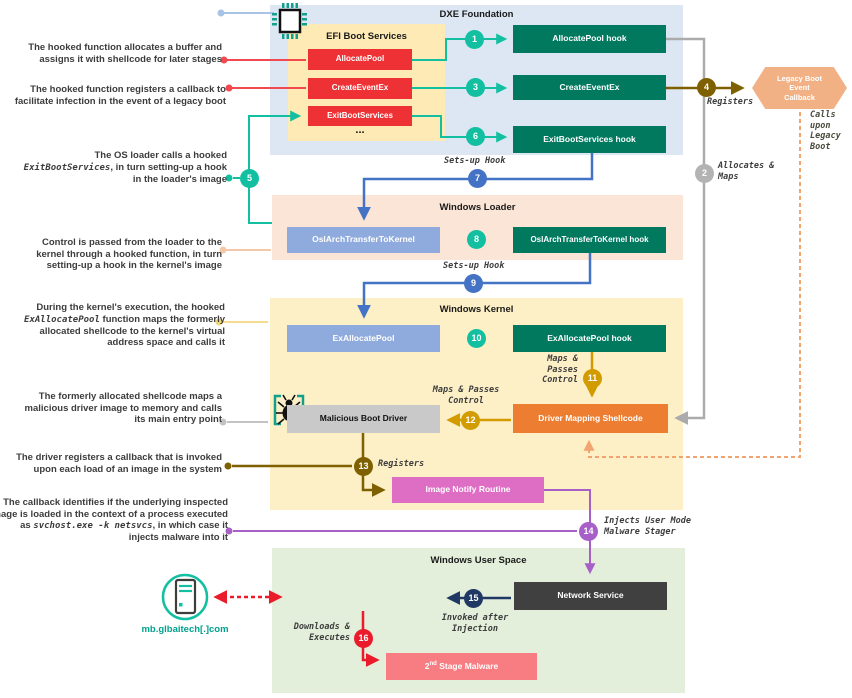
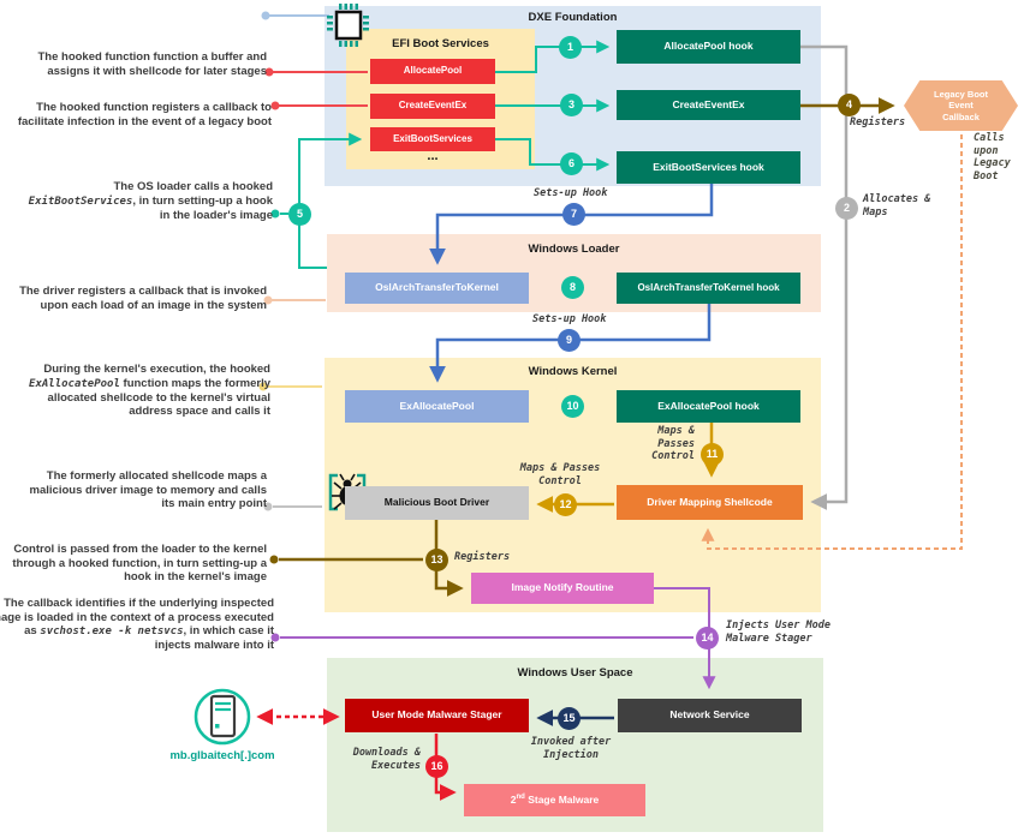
  DXE Foundation
  EFI Boot Services
  Windows Loader
  Windows Kernel
  Windows User Space
  AllocatePool
  CreateEventEx
  ExitBootServices
  ...
  AllocatePool hook
  CreateEventEx
  ExitBootServices hook
  OslArchTransferToKernel
  OslArchTransferToKernel hook
  ExAllocatePool
  ExAllocatePool hook
  Malicious Boot Driver
  Driver Mapping Shellcode
  Image Notify Routine
  Legacy Boot
  Event
  Callback
+ User Mode Malware Stager
  Network Service
  2 Stage Malware
  mb.glbaitech[.]com
  1
  2
  3
  4
  5
  6
  7
  8
  9
  10
  11
  12
  13
  14
  15
  16
  Registers
  Allocates &
  Maps
  Calls
  upon
  Legacy
  Boot
  Sets-up Hook
  Sets-up Hook
  Maps &
  Passes
  Control
  Maps & Passes
  Control
  Registers
  Injects User Mode
  Malware Stager
  Invoked after
  Injection
  Downloads &
  Executes
- The hooked function allocates a buffer and assigns it with shellcode for later stages
+ The hooked function function a buffer and assigns it with shellcode for later stages
  The hooked function registers a callback to facilitate infection in the event of a legacy boot
  The OS loader calls a hooked ExitBootServices, in turn setting-up a hook in the loader's image
- Control is passed from the loader to the kernel through a hooked function, in turn setting-up a hook in the kernel's image
+ The driver registers a callback that is invoked upon each load of an image in the system
  During the kernel's execution, the hooked ExAllocatePool function maps the formerly allocated shellcode to the kernel's virtual address space and calls it
  The formerly allocated shellcode maps a malicious driver image to memory and calls its main entry point
- The driver registers a callback that is invoked upon each load of an image in the system
+ Control is passed from the loader to the kernel through a hooked function, in turn setting-up a hook in the kernel's image
  The callback identifies if the underlying inspected age is loaded in the context of a process executed as svchost.exe -k netsvcs, in which case it injects malware into it
